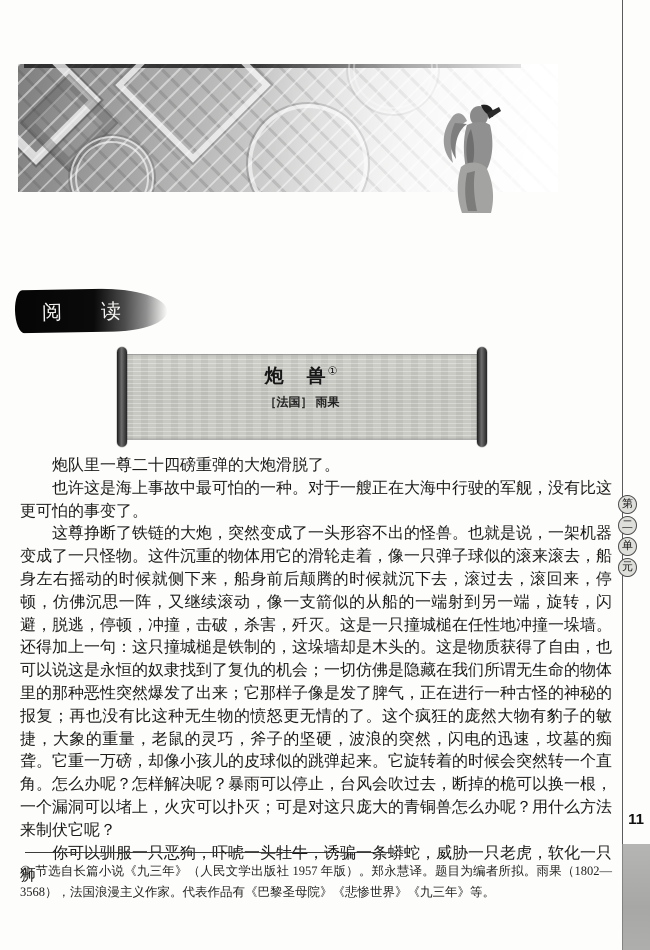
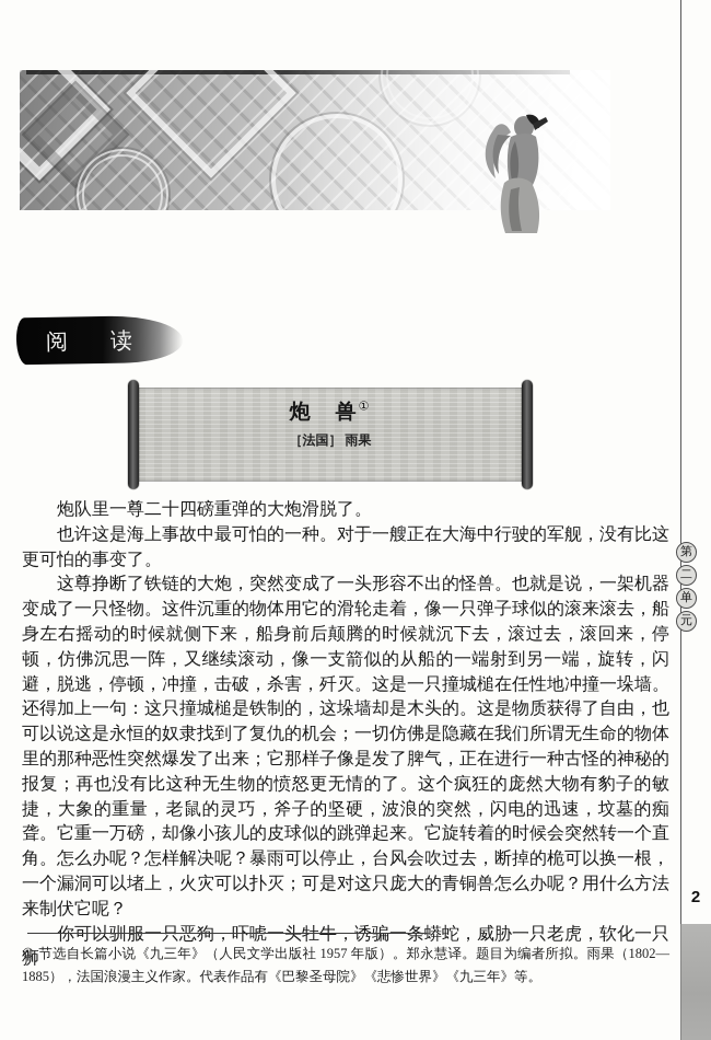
  阅 读
  炮 兽①
  ［法国］ 雨果
  炮队里一尊二十四磅重弹的大炮滑脱了。
  也许这是海上事故中最可怕的一种。对于一艘正在大海中行驶的军舰，没有比这更可怕的事变了。
  这尊挣断了铁链的大炮，突然变成了一头形容不出的怪兽。也就是说，一架机器变成了一只怪物。这件沉重的物体用它的滑轮走着，像一只弹子球似的滚来滚去，船身左右摇动的时候就侧下来，船身前后颠腾的时候就沉下去，滚过去，滚回来，停顿，仿佛沉思一阵，又继续滚动，像一支箭似的从船的一端射到另一端，旋转，闪避，脱逃，停顿，冲撞，击破，杀害，歼灭。这是一只撞城槌在任性地冲撞一垛墙。还得加上一句：这只撞城槌是铁制的，这垛墙却是木头的。这是物质获得了自由，也可以说这是永恒的奴隶找到了复仇的机会；一切仿佛是隐藏在我们所谓无生命的物体里的那种恶性突然爆发了出来；它那样子像是发了脾气，正在进行一种古怪的神秘的报复；再也没有比这种无生物的愤怒更无情的了。这个疯狂的庞然大物有豹子的敏捷，大象的重量，老鼠的灵巧，斧子的坚硬，波浪的突然，闪电的迅速，坟墓的痴聋。它重一万磅，却像小孩儿的皮球似的跳弹起来。它旋转着的时候会突然转一个直角。怎么办呢？怎样解决呢？暴雨可以停止，台风会吹过去，断掉的桅可以换一根，一个漏洞可以堵上，火灾可以扑灭；可是对这只庞大的青铜兽怎么办呢？用什么方法来制伏它呢？
  你可以驯服一只恶狗，吓唬一头牡牛，诱骗一条蟒蛇，威胁一只老虎，软化一只狮
- ① 节选自长篇小说《九三年》（人民文学出版社 1957 年版）。郑永慧译。题目为编者所拟。雨果（1802—3568），法国浪漫主义作家。代表作品有《巴黎圣母院》《悲惨世界》《九三年》等。
+ ① 节选自长篇小说《九三年》（人民文学出版社 1957 年版）。郑永慧译。题目为编者所拟。雨果（1802—1885），法国浪漫主义作家。代表作品有《巴黎圣母院》《悲惨世界》《九三年》等。
  第
  二
  单
  元
- 11
+ 2
